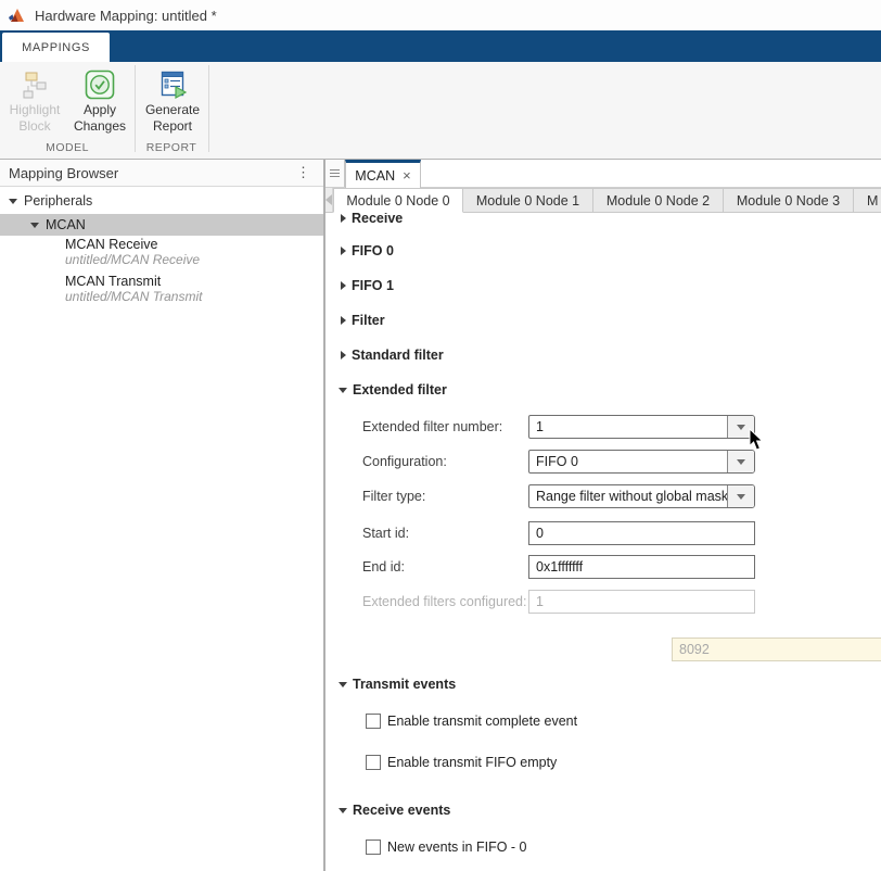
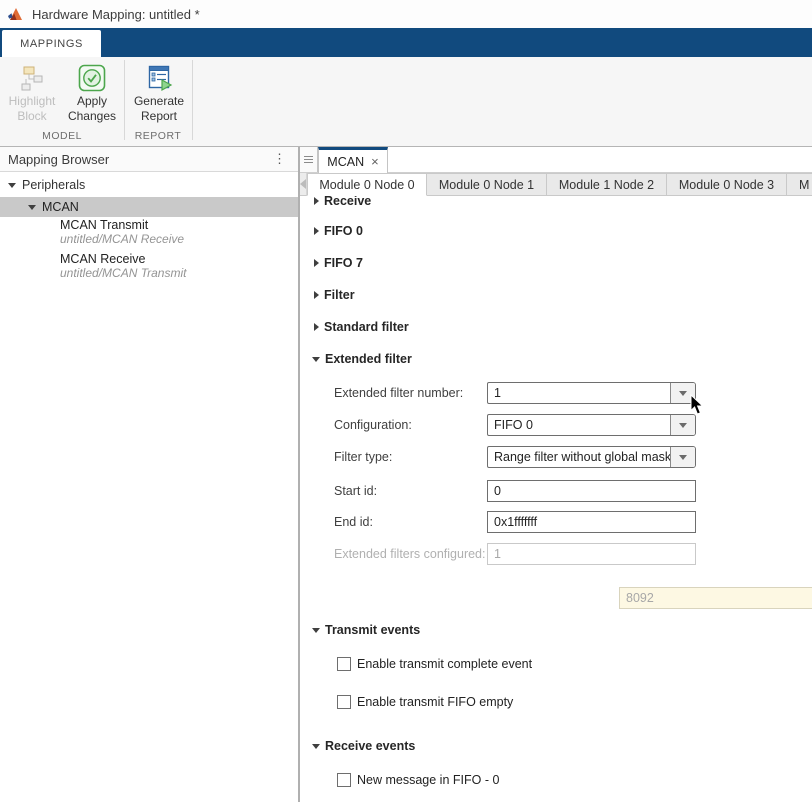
  Hardware Mapping: untitled *
  MAPPINGS
  Highlight
  Block
  Apply
  Changes
  Generate
  Report
  MODEL
  REPORT
  Mapping Browser
  ⋮
  Peripherals
  MCAN
- MCAN Receive
+ MCAN Transmit
  untitled/MCAN Receive
- MCAN Transmit
+ MCAN Receive
  untitled/MCAN Transmit
  MCAN
  ×
  Module 0 Node 0
  Module 0 Node 1
- Module 0 Node 2
+ Module 1 Node 2
  Module 0 Node 3
  M
  Receive
  FIFO 0
- FIFO 1
+ FIFO 7
  Filter
  Standard filter
  Extended filter
  Extended filter number:
  1
  Configuration:
  FIFO 0
  Filter type:
  Range filter without global mask
  Start id:
  0
  End id:
  0x1fffffff
  Extended filters configured:
  1
  8092
  Transmit events
  Enable transmit complete event
  Enable transmit FIFO empty
  Receive events
- New events in FIFO - 0
+ New message in FIFO - 0
